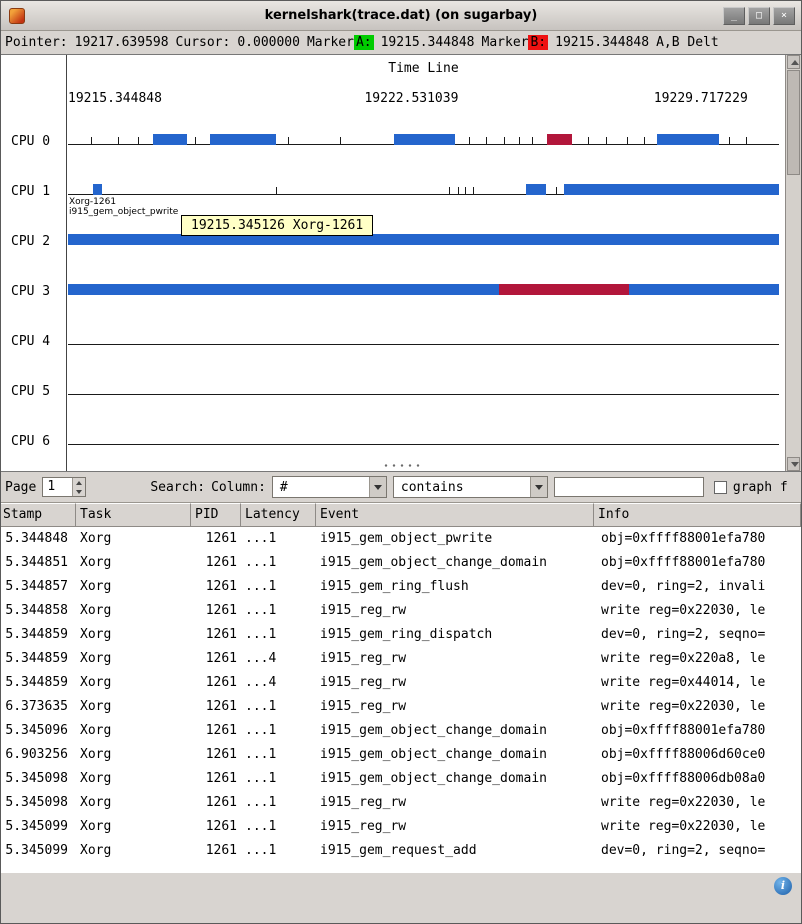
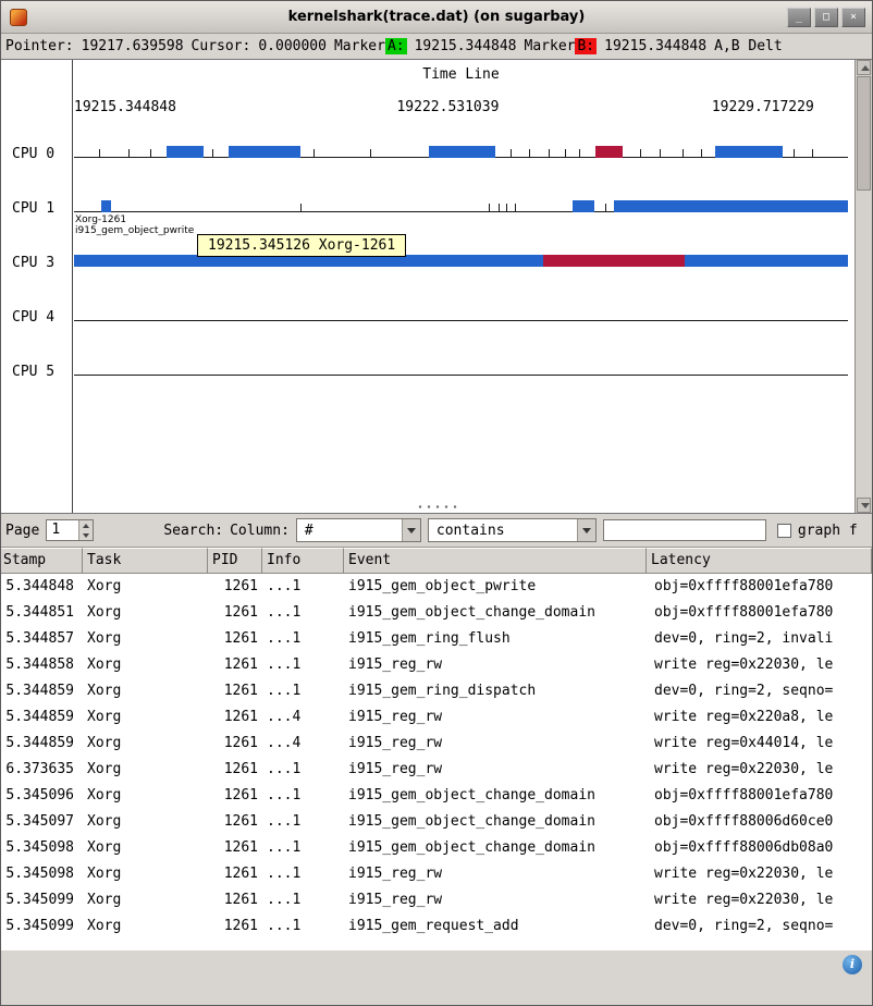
  kernelshark(trace.dat) (on sugarbay)
  _
  □
  ×
  Pointer:
  19217.639598
  Cursor:
  0.000000
  Marker
  A:
  19215.344848
  Marker
  B:
  19215.344848
  A,B Delt
  Time Line
  19215.344848
  19222.531039
  19229.717229
  CPU 0
  CPU 1
- CPU 2
  CPU 3
  CPU 4
  CPU 5
- CPU 6
  Xorg-1261
  i915_gem_object_pwrite
  19215.345126 Xorg-1261
  Page
  1
  Search:
  Column:
  #
  contains
  graph f
  Stamp
  Task
  PID
- Latency
+ Info
  Event
- Info
+ Latency
  5.344848
  Xorg
  1261
  ...1
  i915_gem_object_pwrite
  obj=0xffff88001efa780
  5.344851
  Xorg
  1261
  ...1
  i915_gem_object_change_domain
  obj=0xffff88001efa780
  5.344857
  Xorg
  1261
  ...1
  i915_gem_ring_flush
  dev=0, ring=2, invali
  5.344858
  Xorg
  1261
  ...1
  i915_reg_rw
  write reg=0x22030, le
  5.344859
  Xorg
  1261
  ...1
  i915_gem_ring_dispatch
  dev=0, ring=2, seqno=
  5.344859
  Xorg
  1261
  ...4
  i915_reg_rw
  write reg=0x220a8, le
  5.344859
  Xorg
  1261
  ...4
  i915_reg_rw
  write reg=0x44014, le
  6.373635
  Xorg
  1261
  ...1
  i915_reg_rw
  write reg=0x22030, le
  5.345096
  Xorg
  1261
  ...1
  i915_gem_object_change_domain
  obj=0xffff88001efa780
- 6.903256
+ 5.345097
  Xorg
  1261
  ...1
  i915_gem_object_change_domain
  obj=0xffff88006d60ce0
  5.345098
  Xorg
  1261
  ...1
  i915_gem_object_change_domain
  obj=0xffff88006db08a0
  5.345098
  Xorg
  1261
  ...1
  i915_reg_rw
  write reg=0x22030, le
  5.345099
  Xorg
  1261
  ...1
  i915_reg_rw
  write reg=0x22030, le
  5.345099
  Xorg
  1261
  ...1
  i915_gem_request_add
  dev=0, ring=2, seqno=
  i
